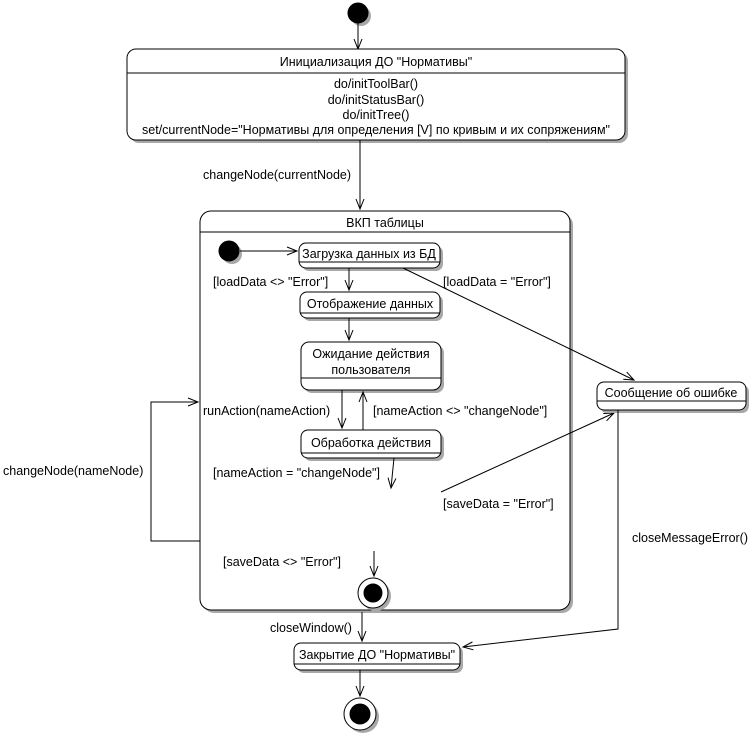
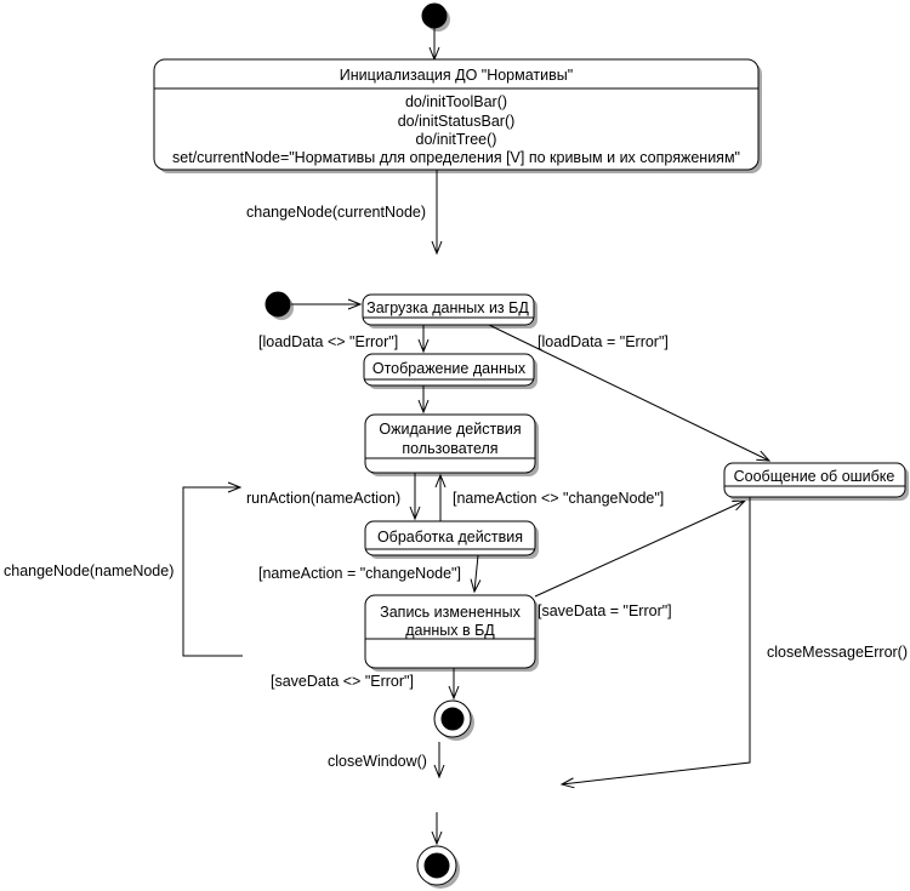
  Инициализация ДО "Нормативы"
  do/initToolBar()
  do/initStatusBar()
  do/initTree()
  set/currentNode="Нормативы для определения [V] по кривым и их сопряжениям"
  changeNode(currentNode)
- ВКП таблицы
  Загрузка данных из БД
  [loadData <> "Error"]
  [loadData = "Error"]
  Отображение данных
  Ожидание действия
  пользователя
  runAction(nameAction)
  [nameAction <> "changeNode"]
  Обработка действия
  [nameAction = "changeNode"]
+ Запись измененных
+ данных в БД
  [saveData = "Error"]
  [saveData <> "Error"]
  closeWindow()
- Закрытие ДО "Нормативы"
  Сообщение об ошибке
  closeMessageError()
  changeNode(nameNode)
